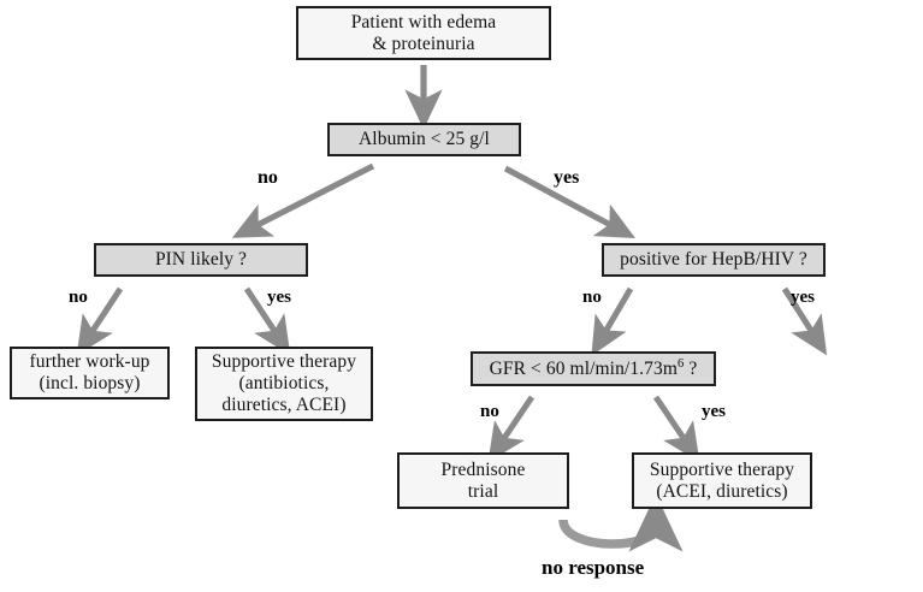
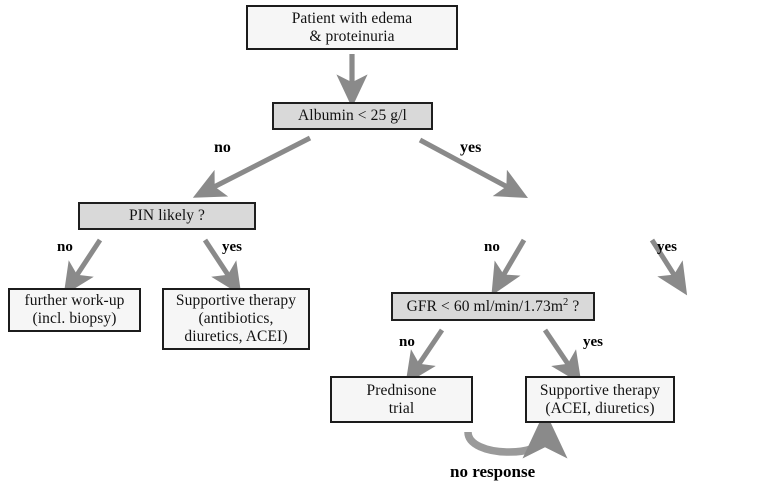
  Patient with edema
  & proteinuria
  Albumin < 25 g/l
  PIN likely ?
- positive for HepB/HIV ?
  further work-up
  (incl. biopsy)
  Supportive therapy
  (antibiotics,
  diuretics, ACEI)
- GFR < 60 ml/min/1.73m6 ?
+ GFR < 60 ml/min/1.73m2 ?
  Prednisone
  trial
  Supportive therapy
  (ACEI, diuretics)
  no
  yes
  no
  yes
  no
  yes
  no
  yes
  no response
